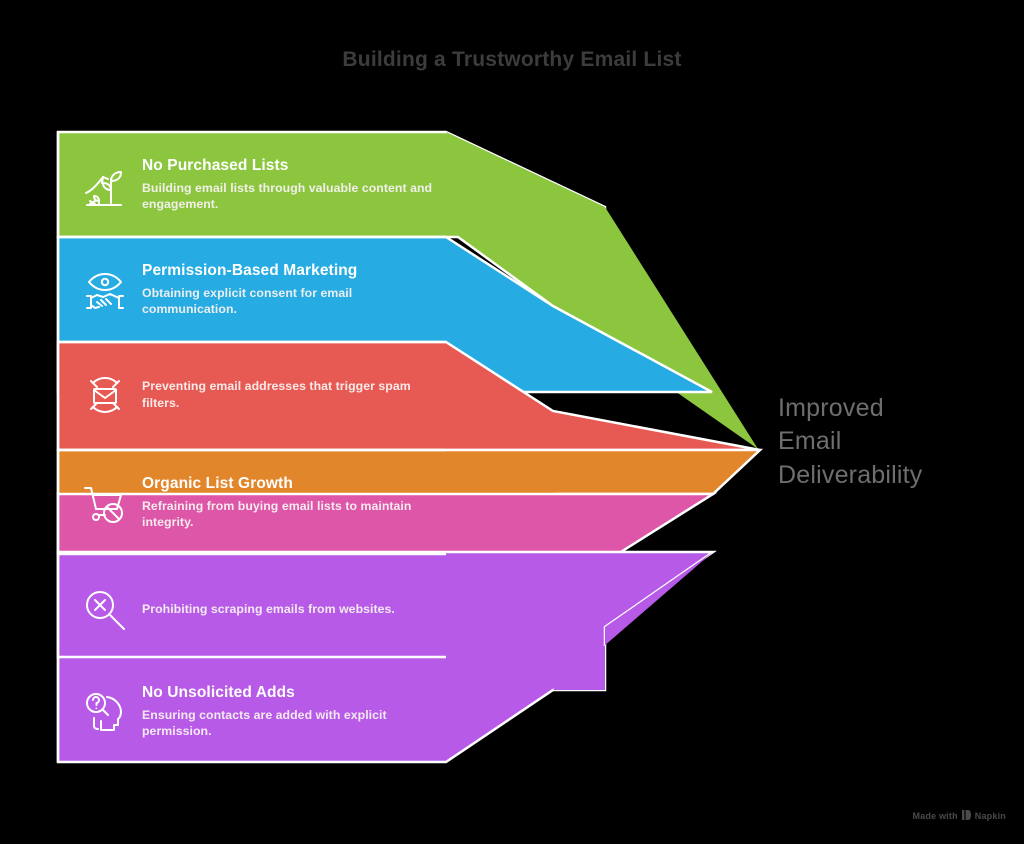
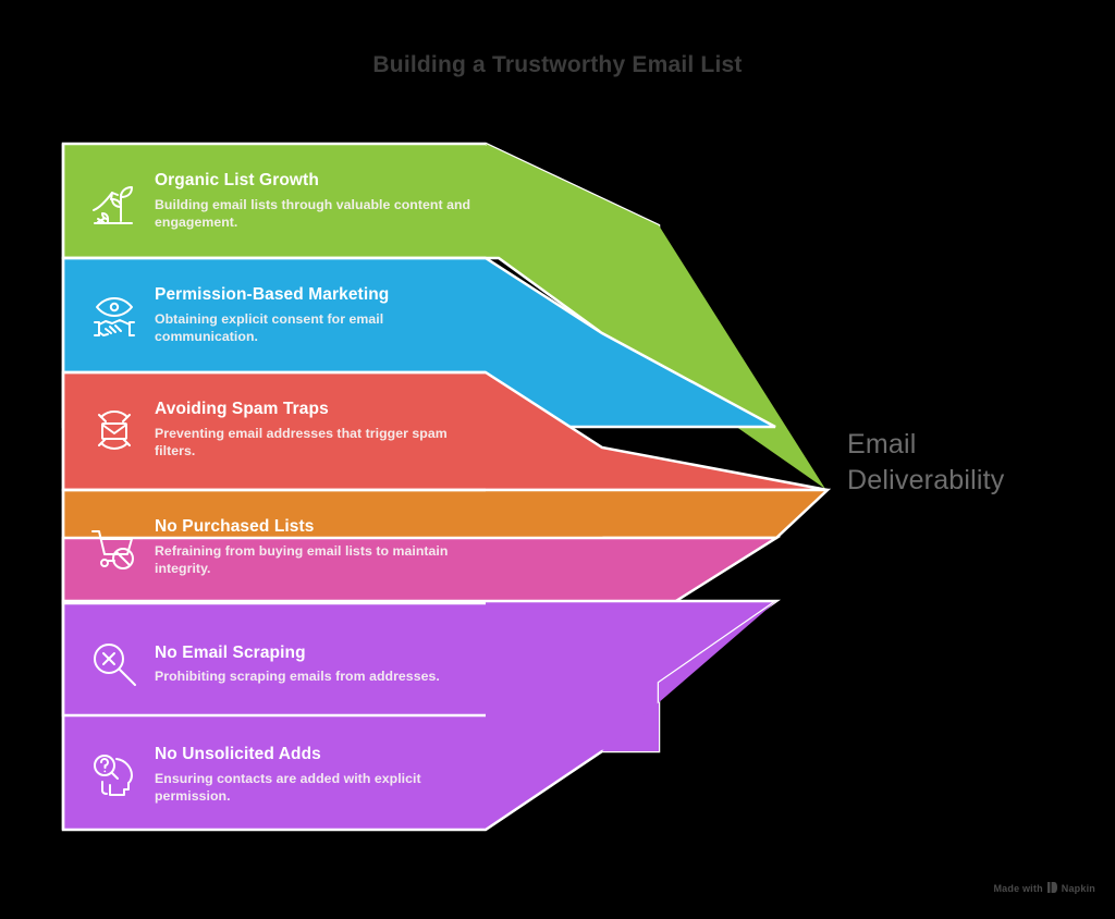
  Building a Trustworthy Email List
- No Purchased Lists
+ Organic List Growth
  Building email lists through valuable content and engagement.
  Permission-Based Marketing
  Obtaining explicit consent for email communication.
+ Avoiding Spam Traps
  Preventing email addresses that trigger spam filters.
- Organic List Growth
+ No Purchased Lists
  Refraining from buying email lists to maintain integrity.
+ No Email Scraping
- Prohibiting scraping emails from websites.
+ Prohibiting scraping emails from addresses.
  No Unsolicited Adds
  Ensuring contacts are added with explicit permission.
- Improved
  Email
  Deliverability
  Made with
  Napkin
